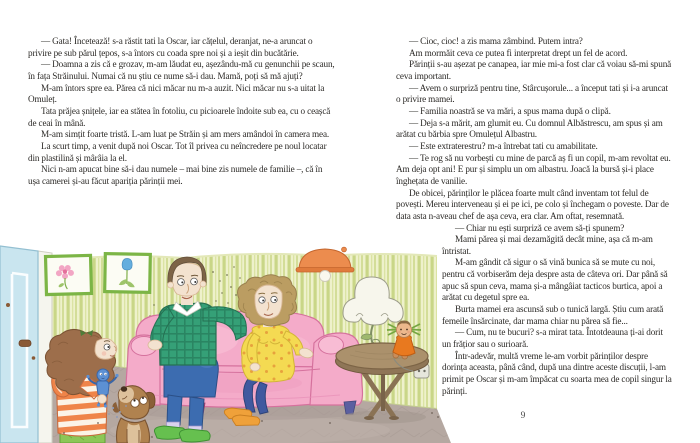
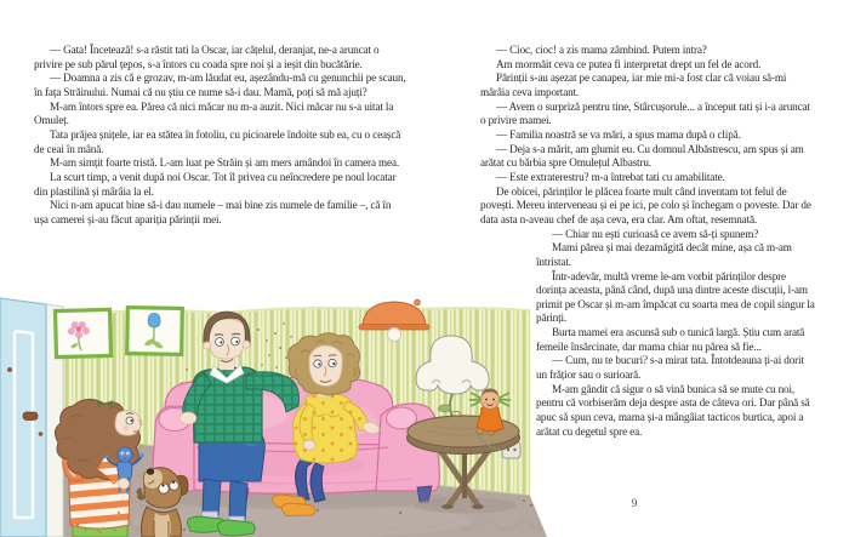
  — Gata! Încetează! s-a răstit tati la Oscar, iar cățelul, deranjat, ne-a aruncat o privire pe sub părul țepos, s-a întors cu coada spre noi și a ieșit din bucătărie.
  — Doamna a zis că e grozav, m-am lăudat eu, așezându-mă cu genunchii pe scaun, în fața Străinului. Numai că nu știu ce nume să-i dau. Mamă, poți să mă ajuți?
  M-am întors spre ea. Părea că nici măcar nu m-a auzit. Nici măcar nu s-a uitat la Omuleț.
  Tata prăjea șnițele, iar ea stătea în fotoliu, cu picioarele îndoite sub ea, cu o ceașcă de ceai în mână.
  M-am simțit foarte tristă. L-am luat pe Străin și am mers amândoi în camera mea.
  La scurt timp, a venit după noi Oscar. Tot îl privea cu neîncredere pe noul locatar din plastilină și mârâia la el.
  Nici n-am apucat bine să-i dau numele – mai bine zis numele de familie –, că în ușa camerei și-au făcut apariția părinții mei.
  — Cioc, cioc! a zis mama zâmbind. Putem intra?
  Am mormăit ceva ce putea fi interpretat drept un fel de acord.
- Părinții s-au așezat pe canapea, iar mie mi-a fost clar că voiau să-mi spună ceva important.
+ Părinții s-au așezat pe canapea, iar mie mi-a fost clar că voiau să-mi mârâia ceva important.
  — Avem o surpriză pentru tine, Stârcușorule... a început tati și i-a aruncat o privire mamei.
  — Familia noastră se va mări, a spus mama după o clipă.
  — Deja s-a mărit, am glumit eu. Cu domnul Albăstrescu, am spus și am arătat cu bărbia spre Omulețul Albastru.
  — Este extraterestru? m-a întrebat tati cu amabilitate.
- — Te rog să nu vorbești cu mine de parcă aș fi un copil, m-am revoltat eu. Am deja opt ani! E pur și simplu un om albastru. Joacă la bursă și-i place înghețata de vanilie.
  De obicei, părinților le plăcea foarte mult când inventam tot felul de povești. Mereu interveneau și ei pe ici, pe colo și închegam o poveste. Dar de data asta n-aveau chef de așa ceva, era clar. Am oftat, resemnată.
- — Chiar nu ești surpriză ce avem să-ți spunem?
+ — Chiar nu ești curioasă ce avem să-ți spunem?
  Mami părea și mai dezamăgită decât mine, așa că m-am întristat.
- M-am gândit că sigur o să vină bunica să se mute cu noi, pentru că vorbiserăm deja despre asta de câteva ori. Dar până să apuc să spun ceva, mama și-a mângâiat tacticos burtica, apoi a arătat cu degetul spre ea.
+ Într-adevăr, multă vreme le-am vorbit părinților despre dorința aceasta, până când, după una dintre aceste discuții, l-am primit pe Oscar și m-am împăcat cu soarta mea de copil singur la părinți.
  Burta mamei era ascunsă sub o tunică largă. Știu cum arată femeile însărcinate, dar mama chiar nu părea să fie...
  — Cum, nu te bucuri? s-a mirat tata. Întotdeauna ți-ai dorit un frățior sau o surioară.
- Într-adevăr, multă vreme le-am vorbit părinților despre dorința aceasta, până când, după una dintre aceste discuții, l-am primit pe Oscar și m-am împăcat cu soarta mea de copil singur la părinți.
+ M-am gândit că sigur o să vină bunica să se mute cu noi, pentru că vorbiserăm deja despre asta de câteva ori. Dar până să apuc să spun ceva, mama și-a mângâiat tacticos burtica, apoi a arătat cu degetul spre ea.
  9
